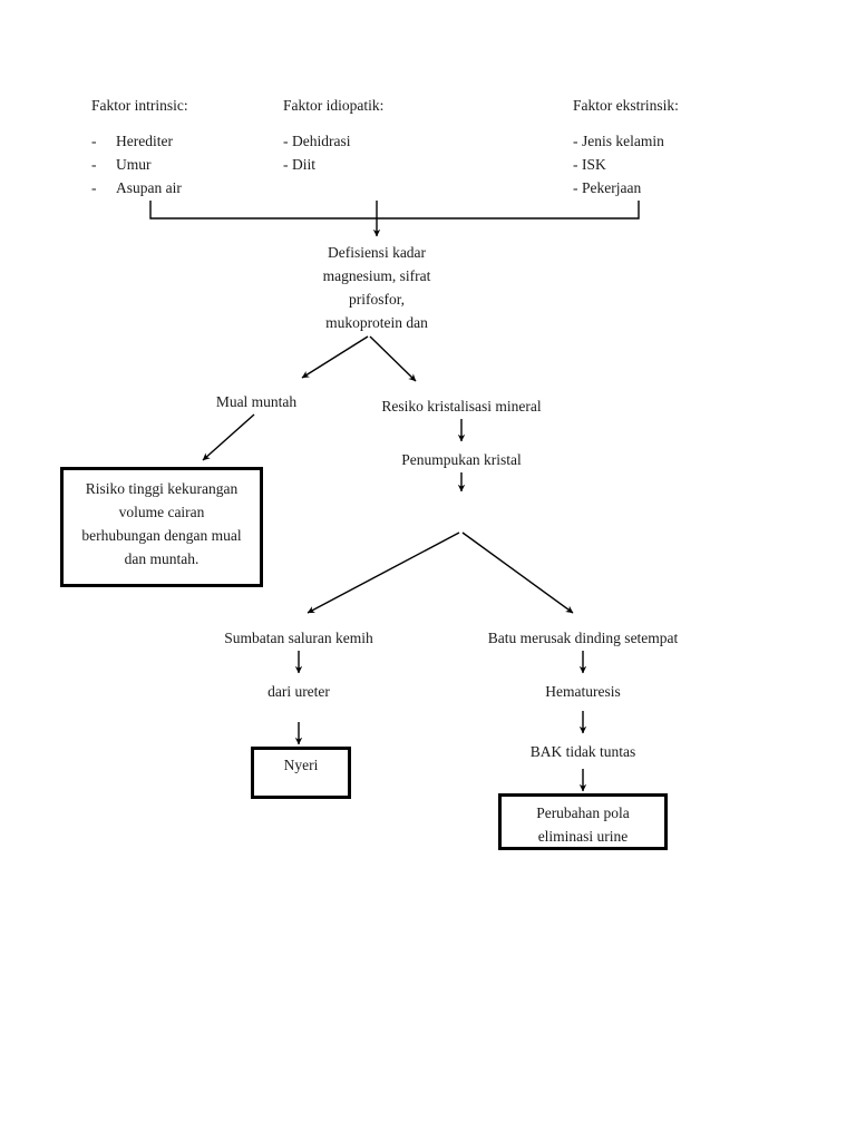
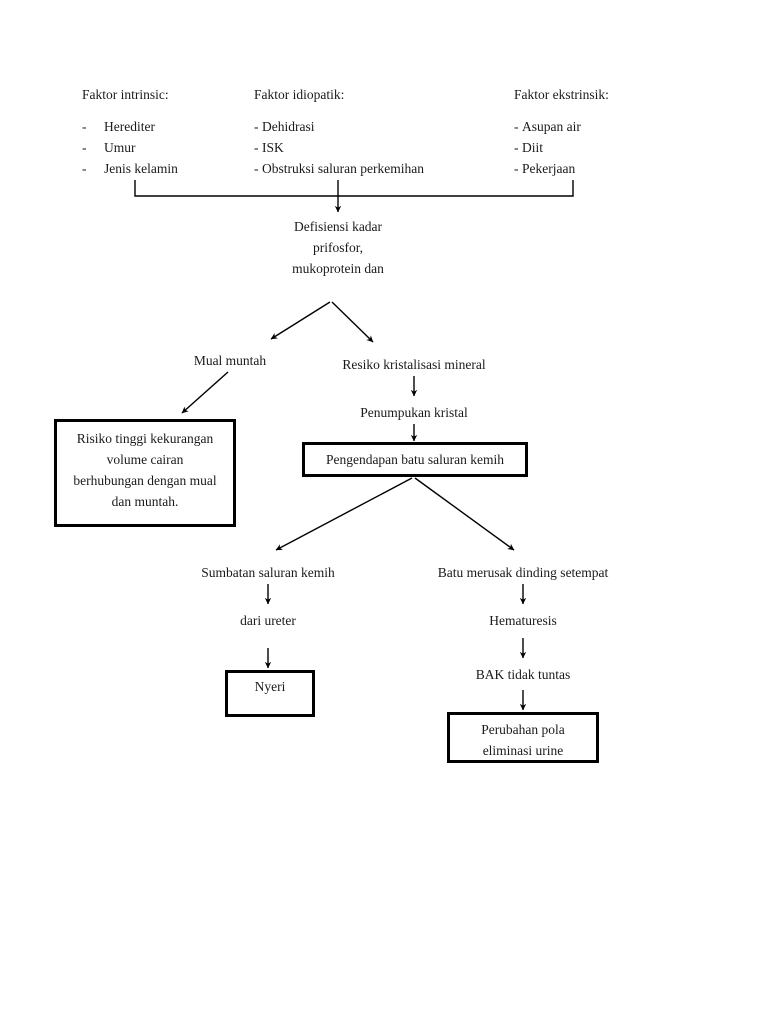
  Faktor intrinsic:
  - Herediter
  - Umur
- - Asupan air
+ - Jenis kelamin
  Faktor idiopatik:
  - Dehidrasi
- - Diit
+ - ISK
+ - Obstruksi saluran perkemihan
  Faktor ekstrinsik:
- - Jenis kelamin
+ - Asupan air
- - ISK
+ - Diit
  - Pekerjaan
  Defisiensi kadar
- magnesium, sifrat
  prifosfor,
  mukoprotein dan
  Mual muntah
  Risiko tinggi kekurangan
  volume cairan
  berhubungan dengan mual
  dan muntah.
  Resiko kristalisasi mineral
  Penumpukan kristal
+ Pengendapan batu saluran kemih
  Sumbatan saluran kemih
  dari ureter
  Nyeri
  Batu merusak dinding setempat
  Hematuresis
  BAK tidak tuntas
  Perubahan pola
  eliminasi urine
